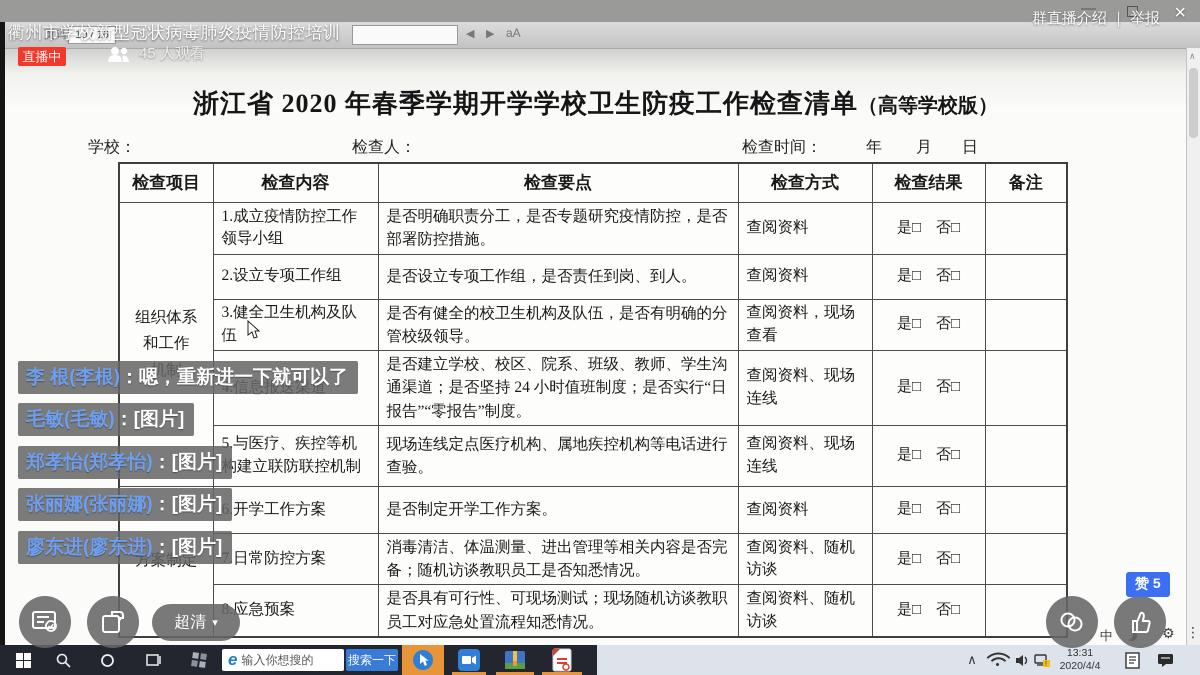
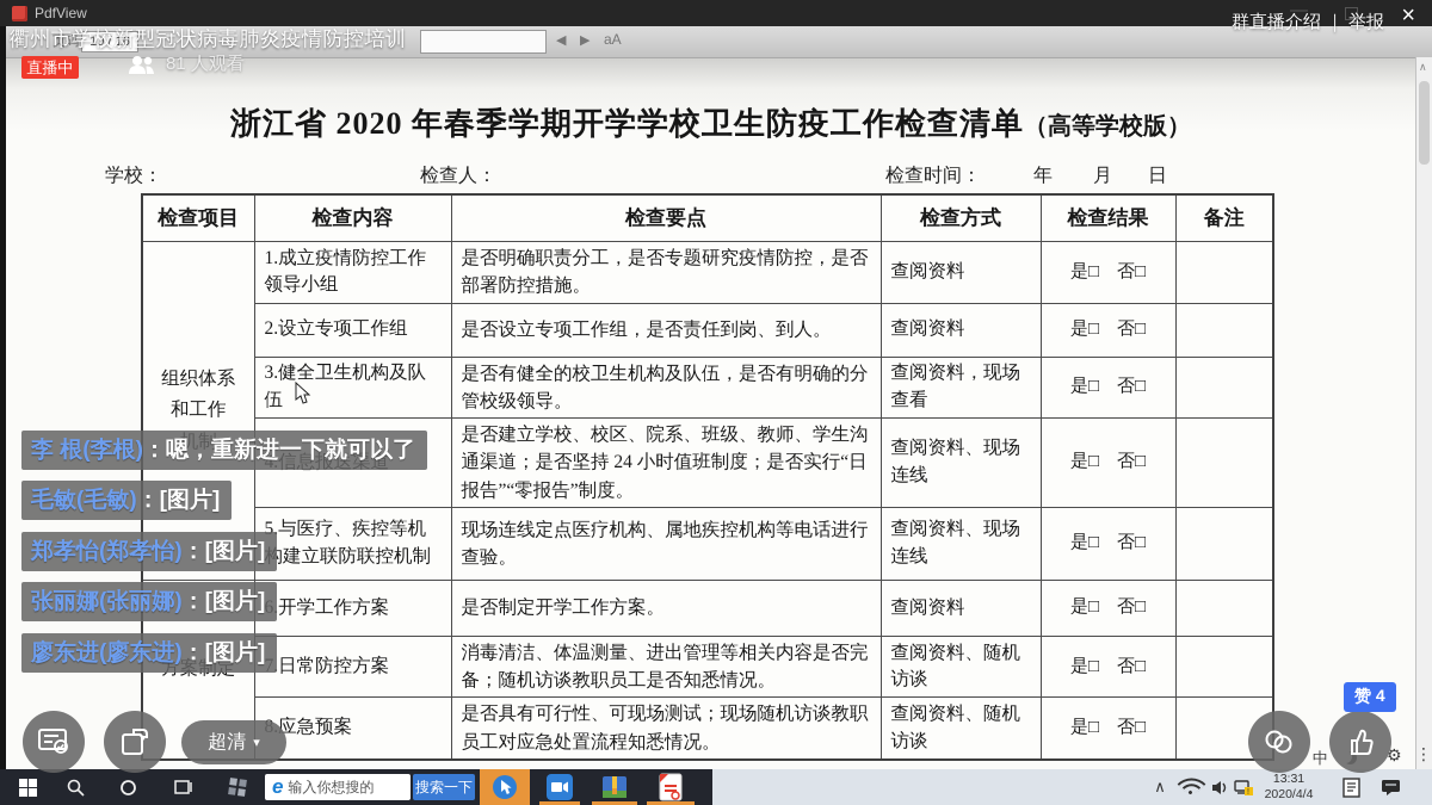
+ PdfView
  页码
  10 / 16
  ◀
  ▶
  aA
  浙江省 2020 年春季学期开学学校卫生防疫工作检查清单（高等学校版）
  学校：
  检查人：
  检查时间：
  年
  月
  日
  检查项目	检查内容	检查要点	检查方式	检查结果	备注
  组织体系 和工作 机制	1.成立疫情防控工作领导小组	是否明确职责分工，是否专题研究疫情防控，是否部署防控措施。	查阅资料	是□ 否□
  2.设立专项工作组	是否设立专项工作组，是否责任到岗、到人。	查阅资料	是□ 否□
  3.健全卫生机构及队伍	是否有健全的校卫生机构及队伍，是否有明确的分管校级领导。	查阅资料，现场查看	是□ 否□
  4.信息报送渠道	是否建立学校、校区、院系、班级、教师、学生沟通渠道；是否坚持 24 小时值班制度；是否实行“日报告”“零报告”制度。	查阅资料、现场连线	是□ 否□
  5.与医疗、疾控等机构建立联防联控机制	现场连线定点医疗机构、属地疾控机构等电话进行查验。	查阅资料、现场连线	是□ 否□
  方案制定	6.开学工作方案	是否制定开学工作方案。	查阅资料	是□ 否□
  7.日常防控方案	消毒清洁、体温测量、进出管理等相关内容是否完备；随机访谈教职员工是否知悉情况。	查阅资料、随机访谈	是□ 否□
  8.应急预案	是否具有可行性、可现场测试；现场随机访谈教职员工对应急处置流程知悉情况。	查阅资料、随机访谈	是□ 否□
  ∧
  衢州市学校新型冠状病毒肺炎疫情防控培训
  —
  群直播介绍 ｜ 举报
  ×
  直播中
- 45 人观看
+ 81 人观看
  李 根(李根)：嗯，重新进一下就可以了
  毛敏(毛敏)：[图片]
  郑孝怡(郑孝怡)：[图片]
  张丽娜(张丽娜)：[图片]
  廖东进(廖东进)：[图片]
  中
  ⚙
  ⋮
  超清
  ▾
- 赞 5
+ 赞 4
  e
  输入你想搜的
  搜索一下
  ∧
  13:31
  2020/4/4
